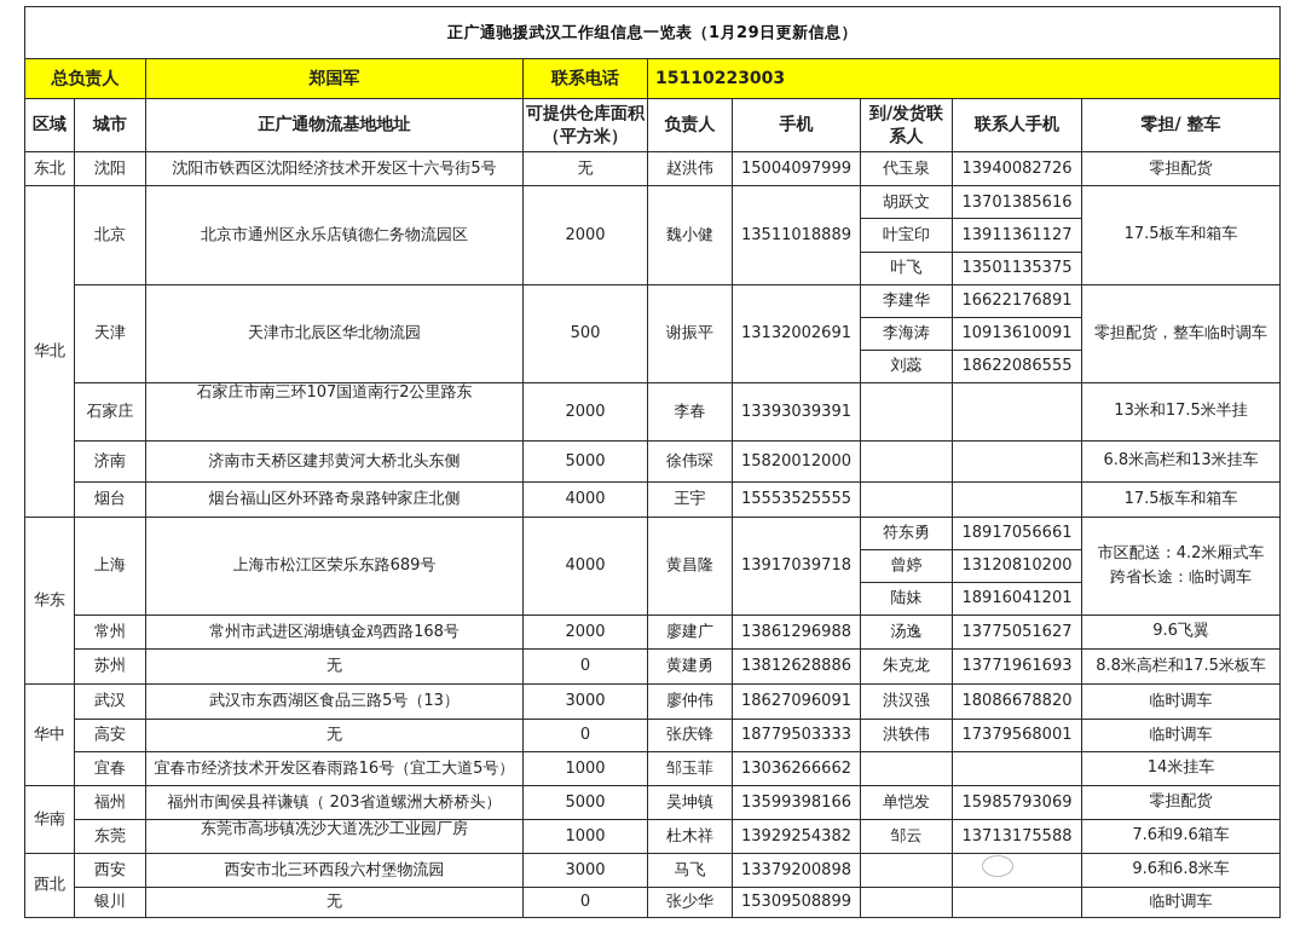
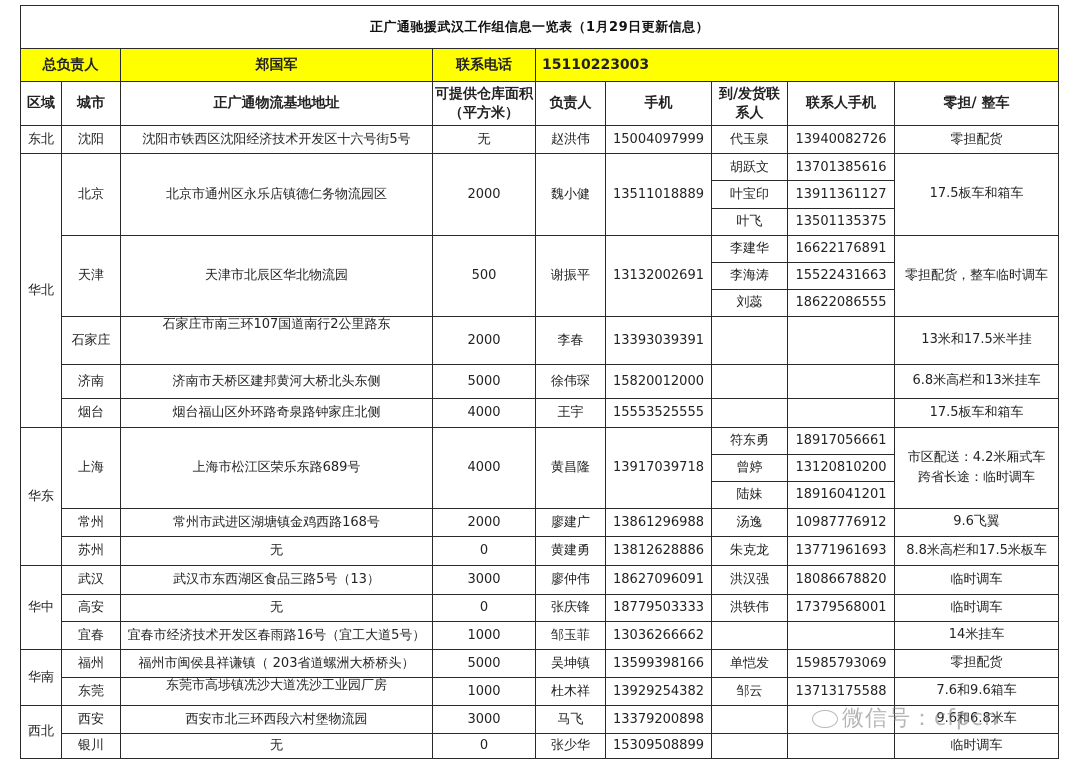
  正广通驰援武汉工作组信息一览表（1月29日更新信息）
  总负责人	郑国军	联系电话	15110223003
  区域	城市	正广通物流基地地址	可提供仓库面积（平方米）	负责人	手机	到/发货联系人	联系人手机	零担/ 整车
  东北	沈阳	沈阳市铁西区沈阳经济技术开发区十六号街5号	无	赵洪伟	15004097999	代玉泉	13940082726	零担配货
  华北	北京	北京市通州区永乐店镇德仁务物流园区	2000	魏小健	13511018889	胡跃文	13701385616	17.5板车和箱车
  叶宝印	13911361127
  叶飞	13501135375
  天津	天津市北辰区华北物流园	500	谢振平	13132002691	李建华	16622176891	零担配货，整车临时调车
- 李海涛	10913610091
+ 李海涛	15522431663
  刘蕊	18622086555
  石家庄	石家庄市南三环107国道南行2公里路东	2000	李春	13393039391			13米和17.5米半挂
  济南	济南市天桥区建邦黄河大桥北头东侧	5000	徐伟琛	15820012000			6.8米高栏和13米挂车
  烟台	烟台福山区外环路奇泉路钟家庄北侧	4000	王宇	15553525555			17.5板车和箱车
  华东	上海	上海市松江区荣乐东路689号	4000	黄昌隆	13917039718	符东勇	18917056661	市区配送：4.2米厢式车 跨省长途：临时调车
  曾婷	13120810200
  陆妹	18916041201
- 常州	常州市武进区湖塘镇金鸡西路168号	2000	廖建广	13861296988	汤逸	13775051627	9.6飞翼
+ 常州	常州市武进区湖塘镇金鸡西路168号	2000	廖建广	13861296988	汤逸	10987776912	9.6飞翼
  苏州	无	0	黄建勇	13812628886	朱克龙	13771961693	8.8米高栏和17.5米板车
  华中	武汉	武汉市东西湖区食品三路5号（13）	3000	廖仲伟	18627096091	洪汉强	18086678820	临时调车
  高安	无	0	张庆锋	18779503333	洪轶伟	17379568001	临时调车
  宜春	宜春市经济技术开发区春雨路16号（宜工大道5号）	1000	邹玉菲	13036266662			14米挂车
  华南	福州	福州市闽侯县祥谦镇（ 203省道螺洲大桥桥头）	5000	吴坤镇	13599398166	单恺发	15985793069	零担配货
  东莞	东莞市高埗镇冼沙大道冼沙工业园厂房	1000	杜木祥	13929254382	邹云	13713175588	7.6和9.6箱车
  西北	西安	西安市北三环西段六村堡物流园	3000	马飞	13379200898			9.6和6.8米车
  银川	无	0	张少华	15309508899			临时调车
+ 微信号：cfpcn
